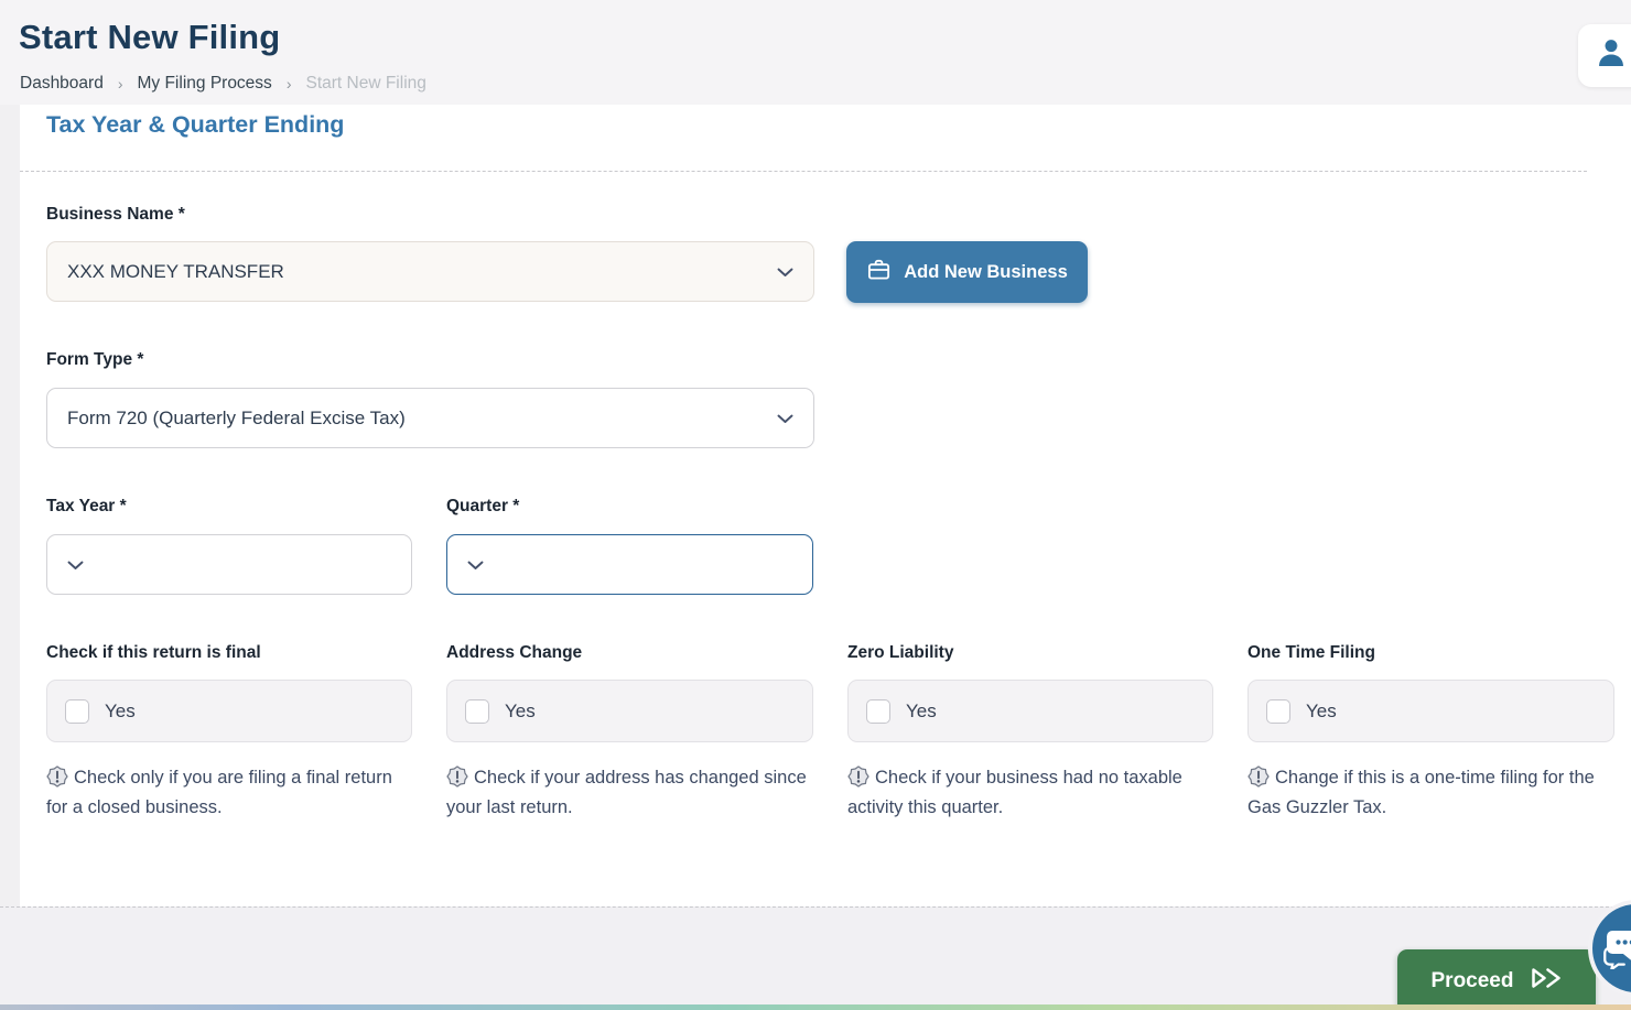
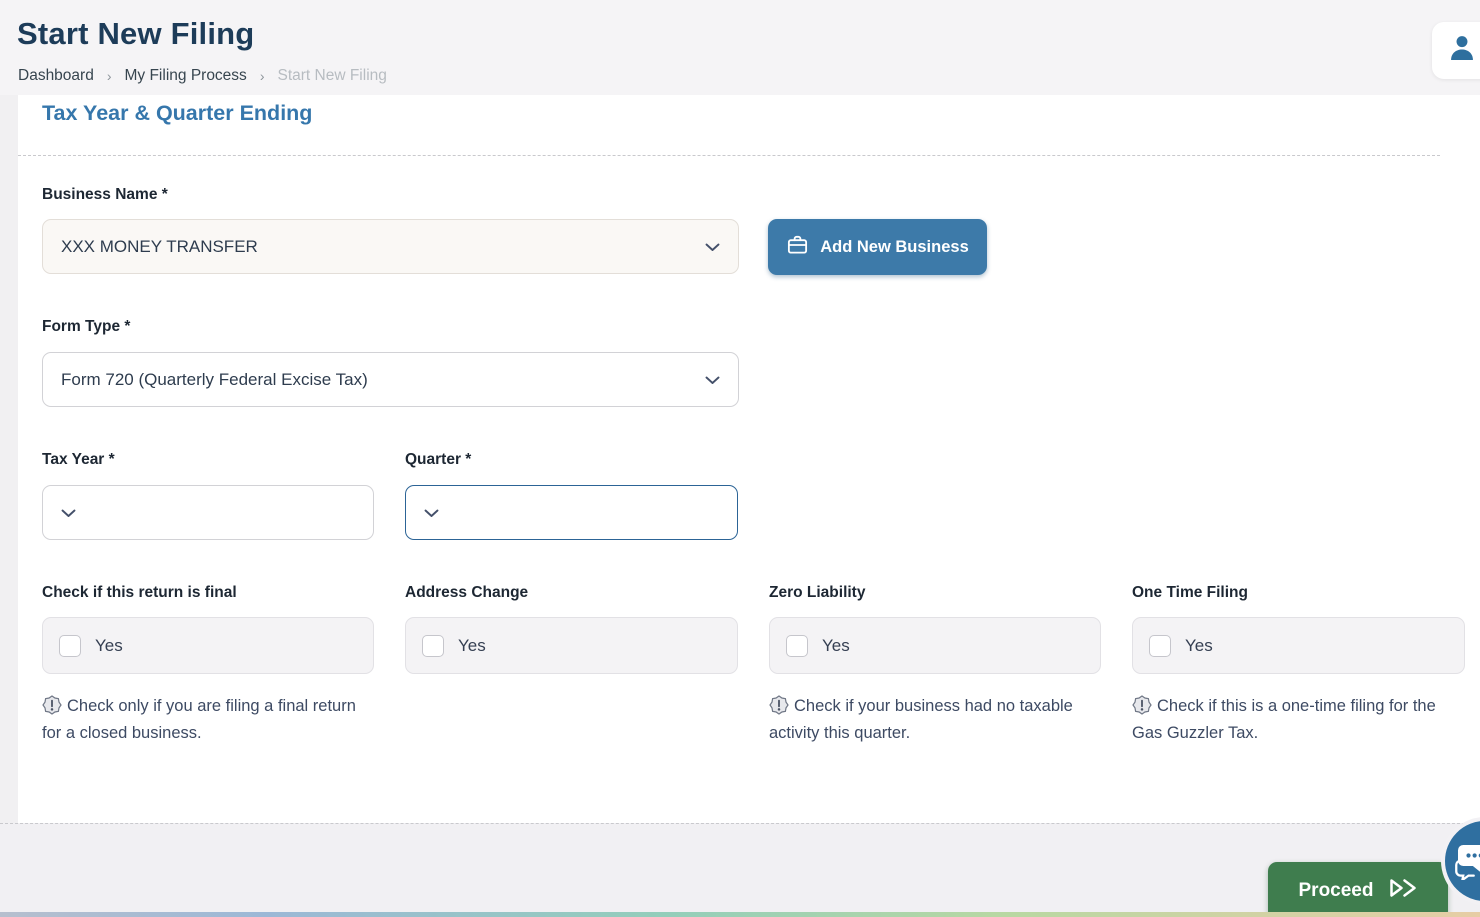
  Start New Filing
  Dashboard
  ›
  My Filing Process
  ›
  Start New Filing
  Tax Year & Quarter Ending
  Business Name *
  XXX MONEY TRANSFER
  Add New Business
  Form Type *
  Form 720 (Quarterly Federal Excise Tax)
  Tax Year *
  Quarter *
  Check if this return is final
  Yes
  Check only if you are filing a final return for a closed business.
  Address Change
  Yes
- Check if your address has changed since your last return.
  Zero Liability
  Yes
  Check if your business had no taxable activity this quarter.
  One Time Filing
  Yes
- Change if this is a one-time filing for the Gas Guzzler Tax.
+ Check if this is a one-time filing for the Gas Guzzler Tax.
  Proceed
